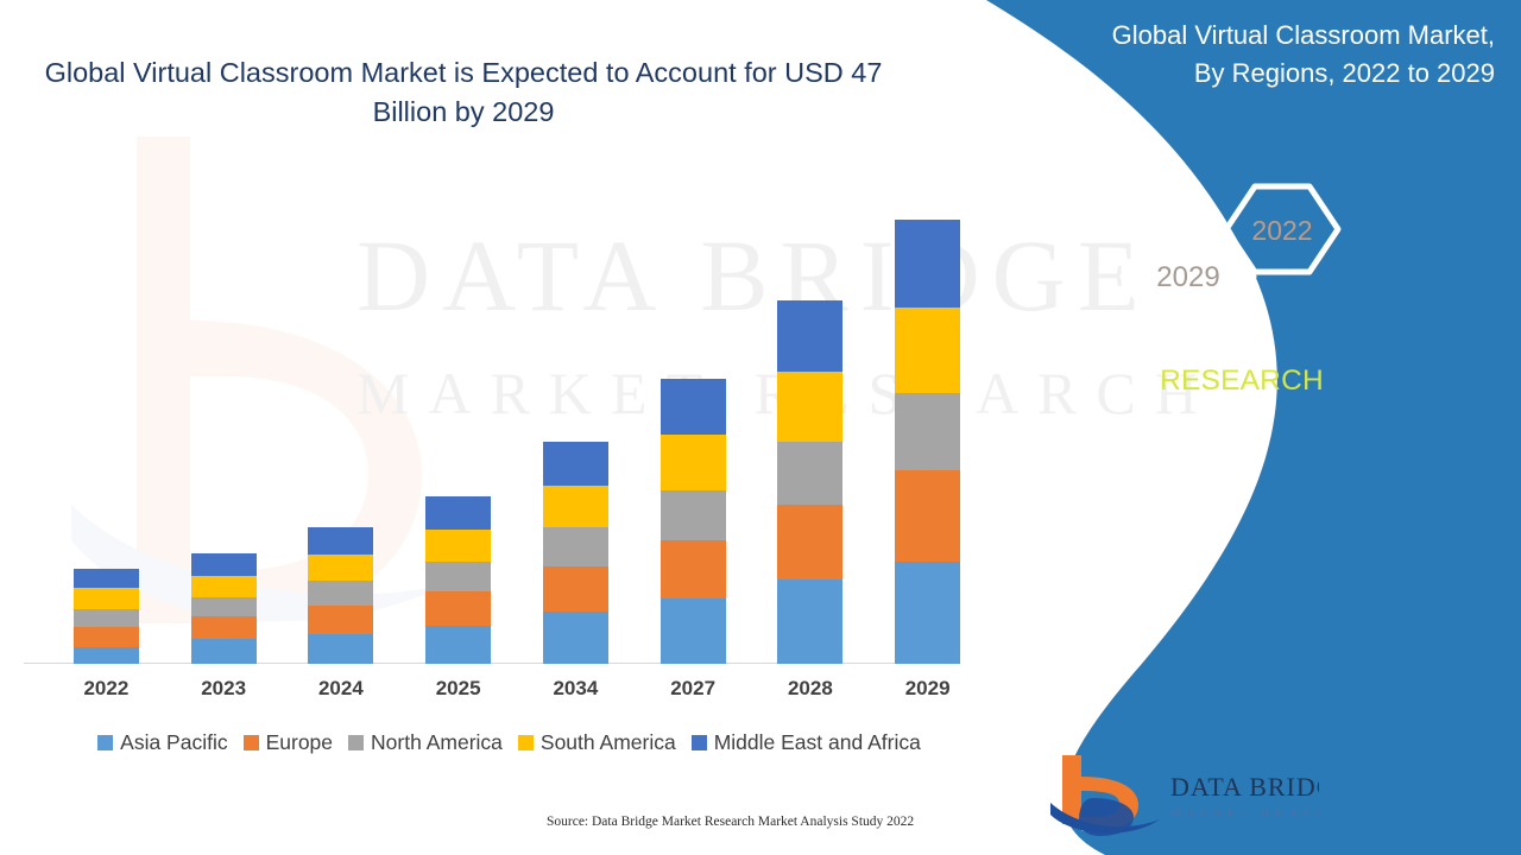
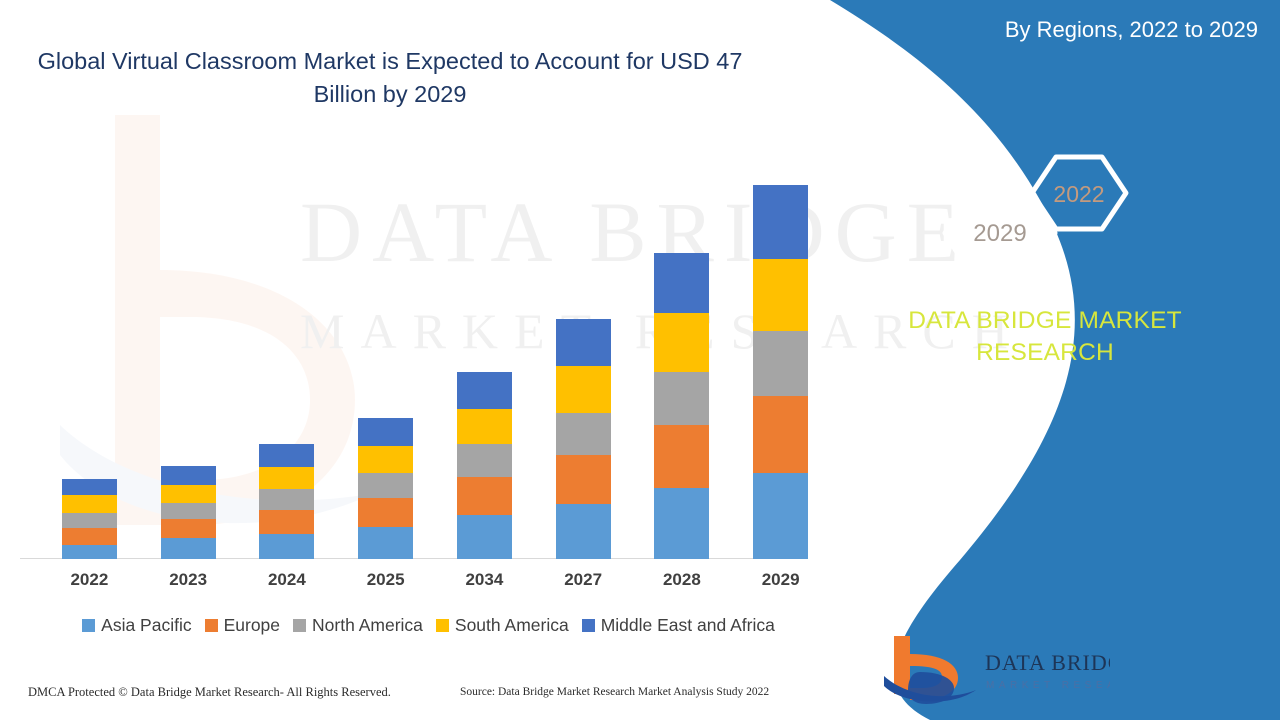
  DATA BRIG
  Global Virtual Classroom Market is Expected to Account for USD 47 Billion by 2029
  2022
  2023
  2024
  2025
  2034
  2027
  2028
  2029
  Asia Pacific
  Europe
  North America
  South America
  Middle East and Africa
+ DMCA Protected © Data Bridge Market Research- All Rights Reserved.
  Source: Data Bridge Market Research Market Analysis Study 2022
- Global Virtual Classroom Market,
  By Regions, 2022 to 2029
  2029
  2022
+ DATA BRIDGE MARKET
  RESEARCH
  DATA BRID
  MARKET RESE
